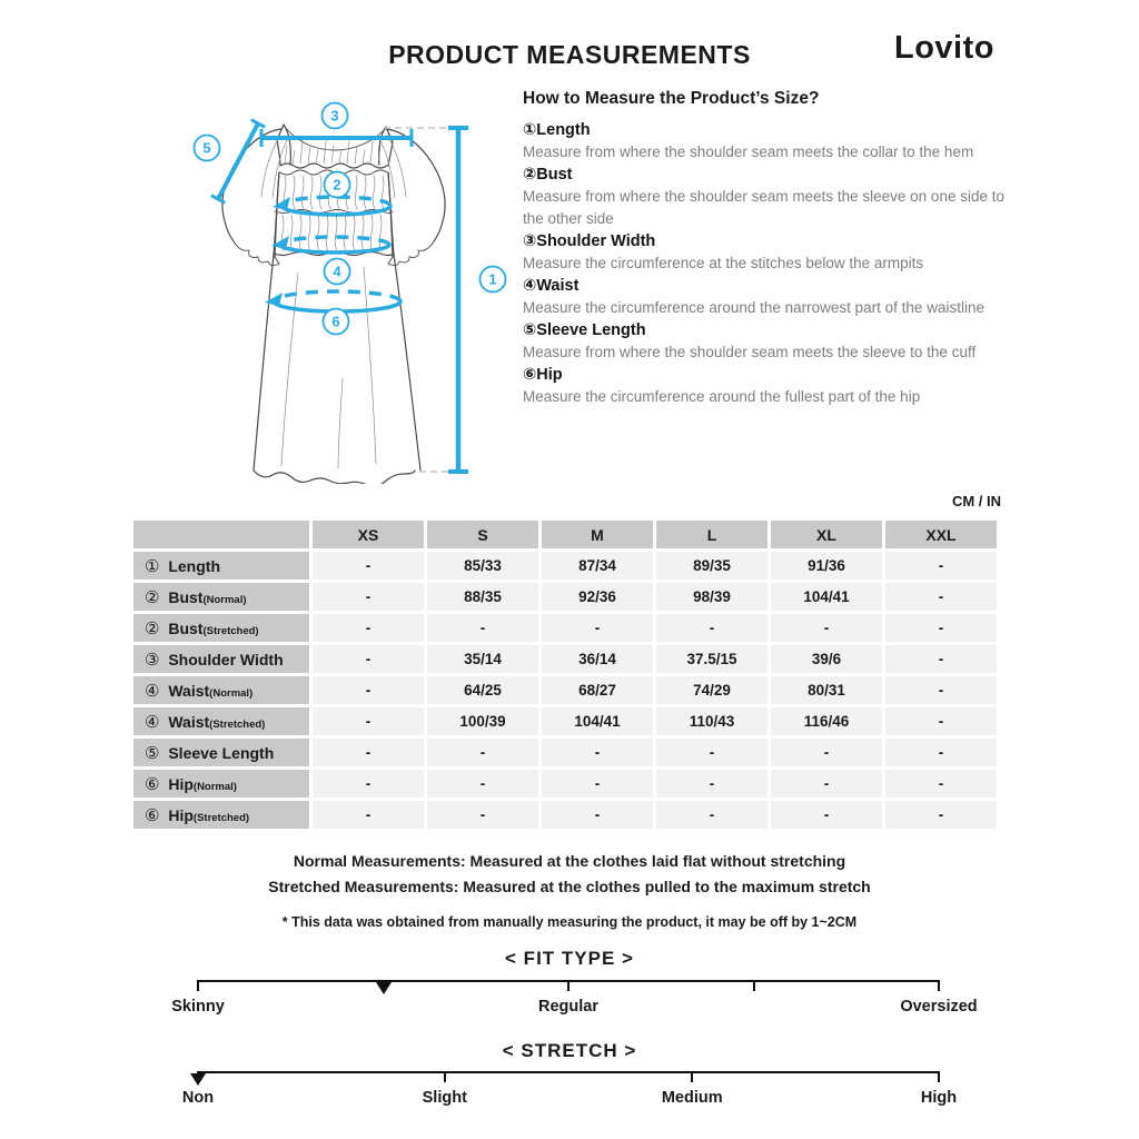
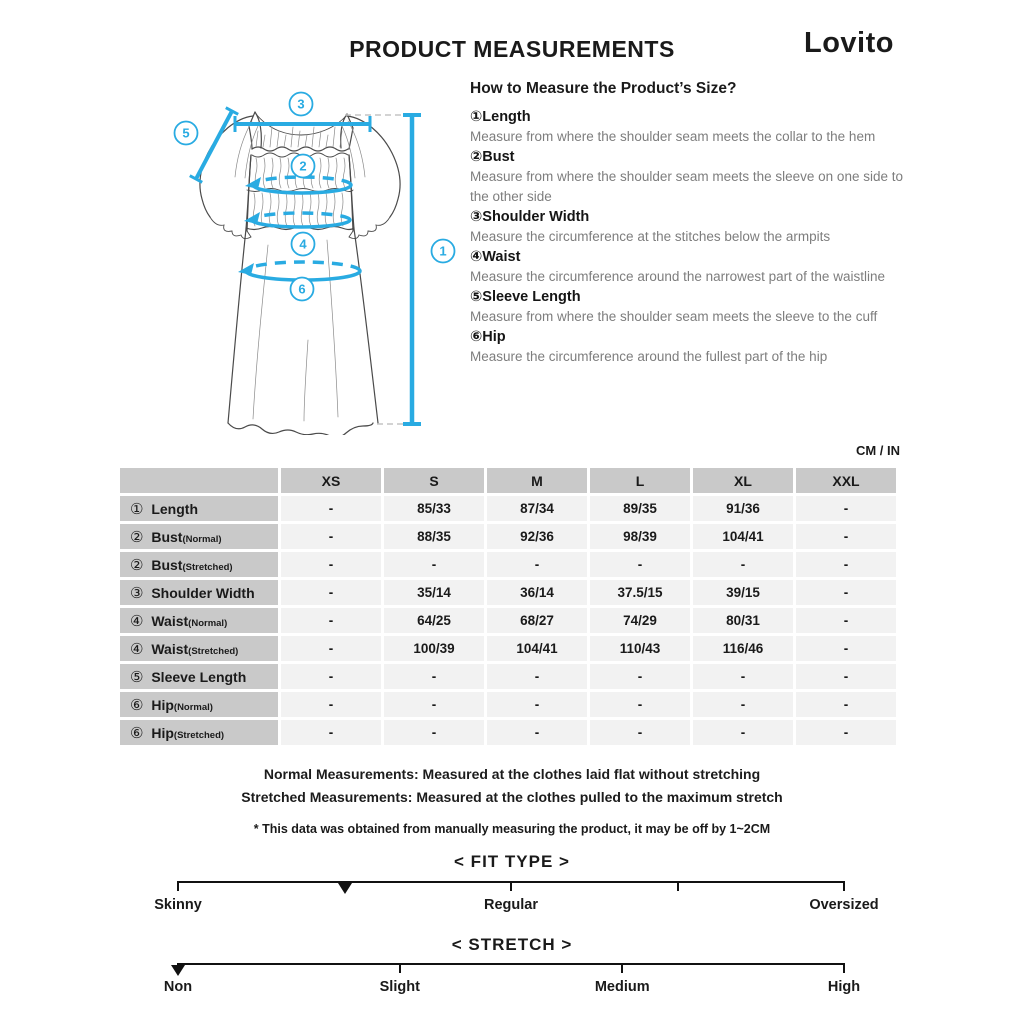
  PRODUCT MEASUREMENTS
  Lovito
  1
  2
  3
  4
  5
  6
  How to Measure the Product’s Size?
  ①Length
  Measure from where the shoulder seam meets the collar to the hem
  ②Bust
  Measure from where the shoulder seam meets the sleeve on one side to the other side
  ③Shoulder Width
  Measure the circumference at the stitches below the armpits
  ④Waist
  Measure the circumference around the narrowest part of the waistline
  ⑤Sleeve Length
  Measure from where the shoulder seam meets the sleeve to the cuff
  ⑥Hip
  Measure the circumference around the fullest part of the hip
  CM / IN
  	XS	S	M	L	XL	XXL
  ① Length	-	85/33	87/34	89/35	91/36	-
  ② Bust(Normal)	-	88/35	92/36	98/39	104/41	-
  ② Bust(Stretched)	-	-	-	-	-	-
- ③ Shoulder Width	-	35/14	36/14	37.5/15	39/6	-
+ ③ Shoulder Width	-	35/14	36/14	37.5/15	39/15	-
  ④ Waist(Normal)	-	64/25	68/27	74/29	80/31	-
  ④ Waist(Stretched)	-	100/39	104/41	110/43	116/46	-
  ⑤ Sleeve Length	-	-	-	-	-	-
  ⑥ Hip(Normal)	-	-	-	-	-	-
  ⑥ Hip(Stretched)	-	-	-	-	-	-
  Normal Measurements: Measured at the clothes laid flat without stretching
  Stretched Measurements: Measured at the clothes pulled to the maximum stretch
  * This data was obtained from manually measuring the product, it may be off by 1~2CM
  < FIT TYPE >
  Skinny
  Regular
  Oversized
  < STRETCH >
  Non
  Slight
  Medium
  High
